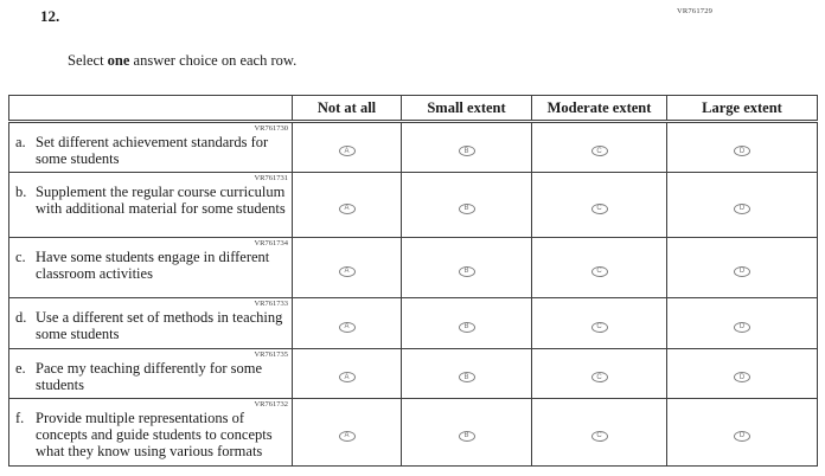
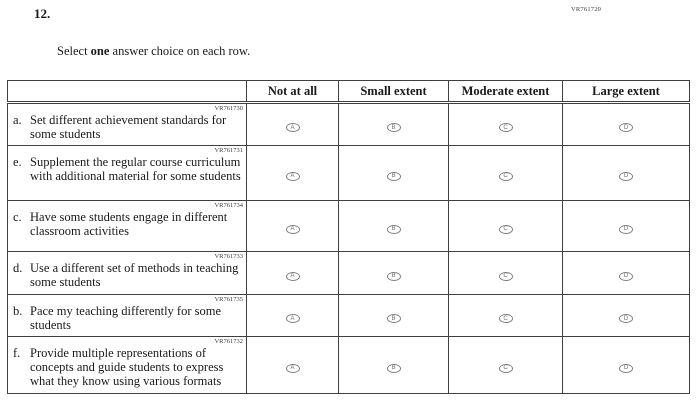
  12.
  Select one answer choice on each row.
  	Not at all	Small extent	Moderate extent	Large extent
  a. Set different achievement standards for some students
- b. Supplement the regular course curriculum with additional material for some students
+ e. Supplement the regular course curriculum with additional material for some students
  c. Have some students engage in different classroom activities
  d. Use a different set of methods in teaching some students
- e. Pace my teaching differently for some students
+ b. Pace my teaching differently for some students
- f. Provide multiple representations of concepts and guide students to concepts what they know using various formats
+ f. Provide multiple representations of concepts and guide students to express what they know using various formats
